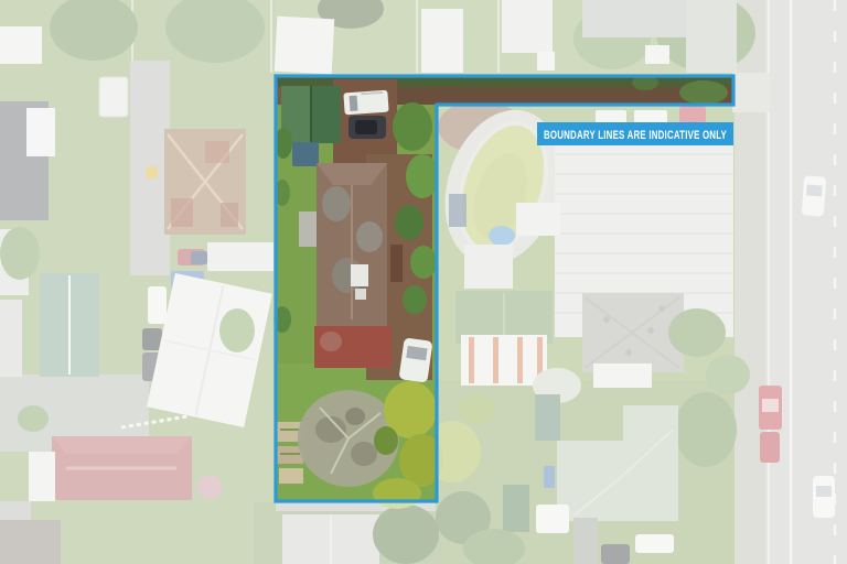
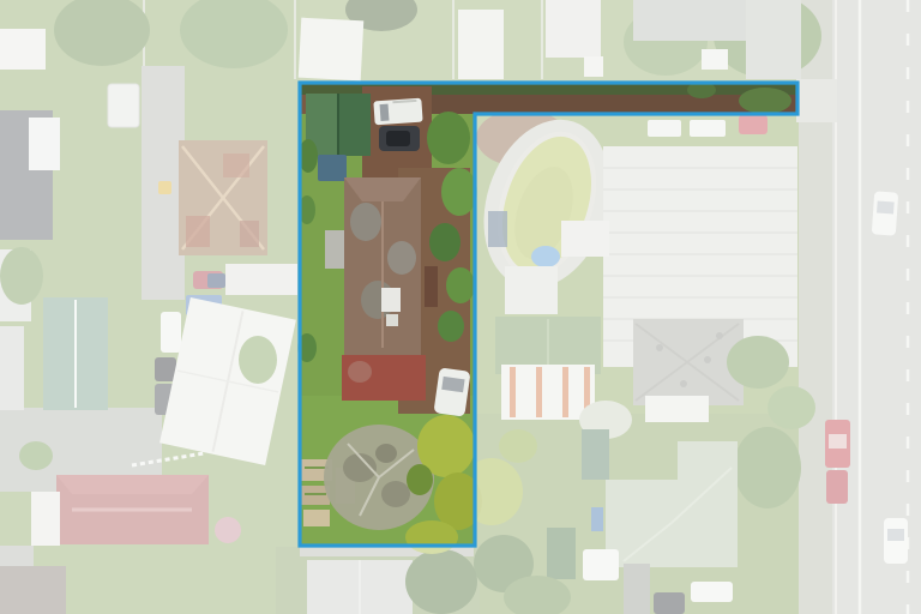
- BOUNDARY LINES ARE INDICATIVE ONLY
